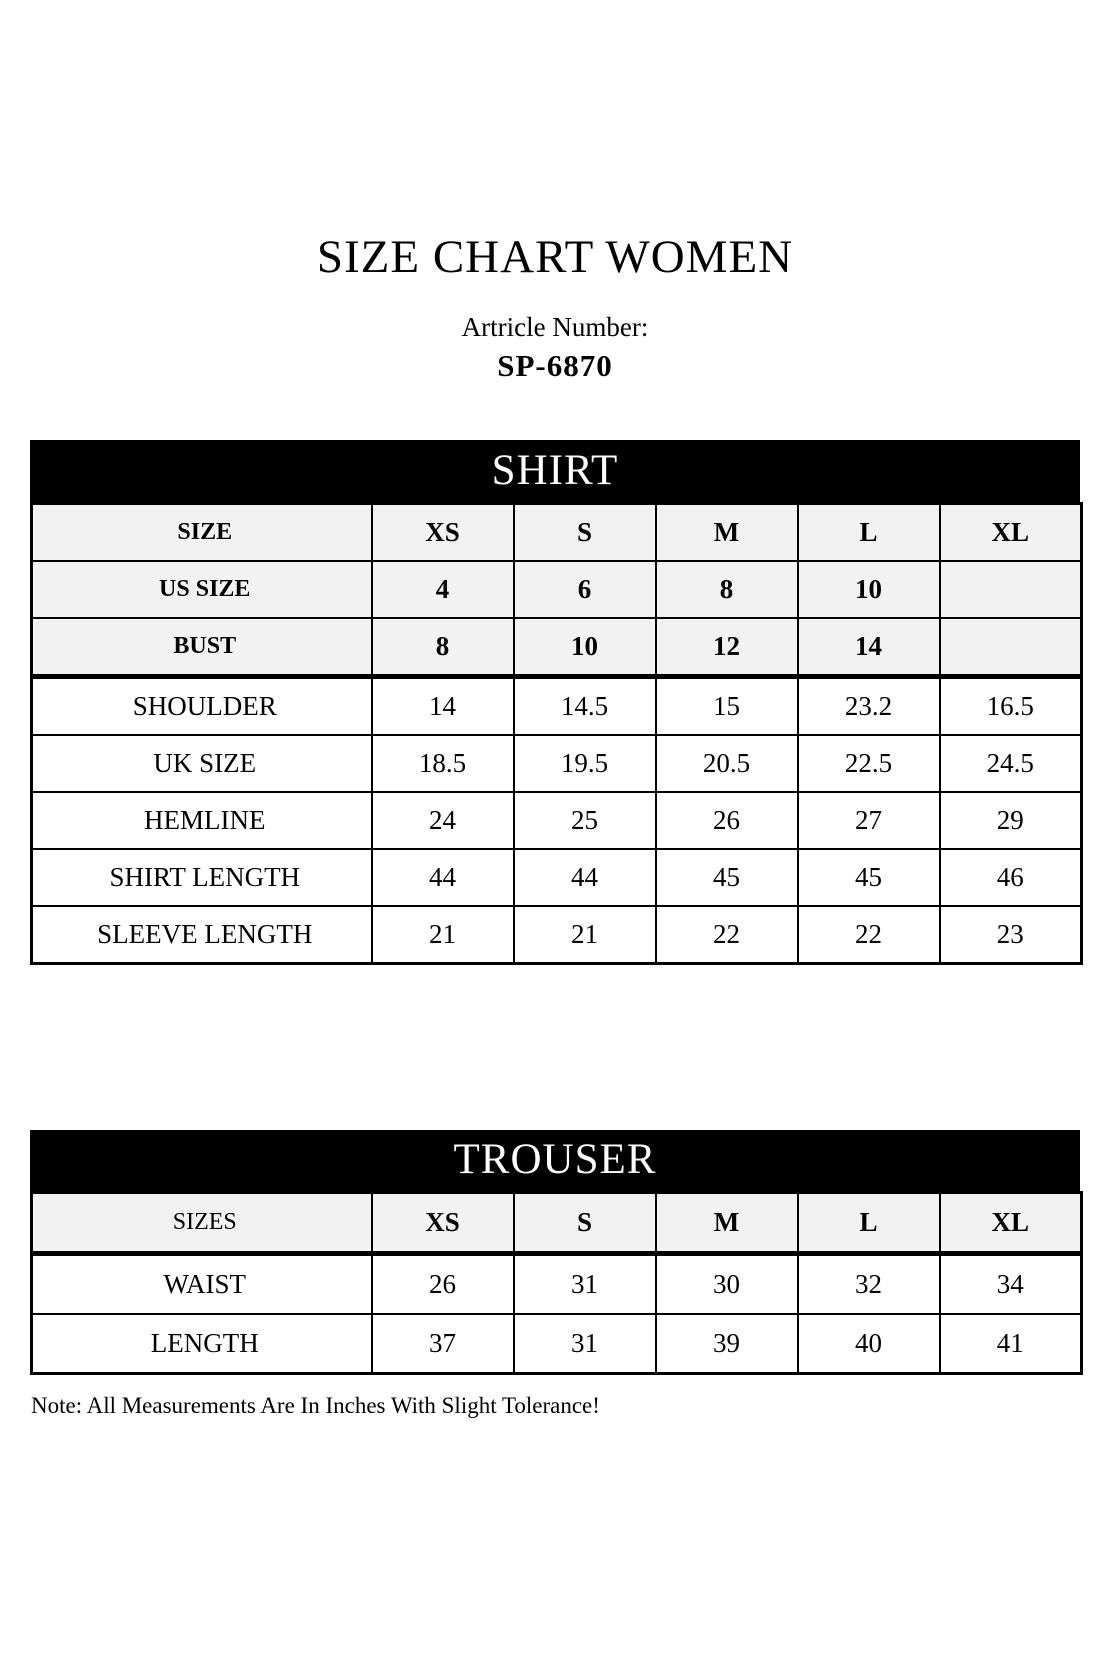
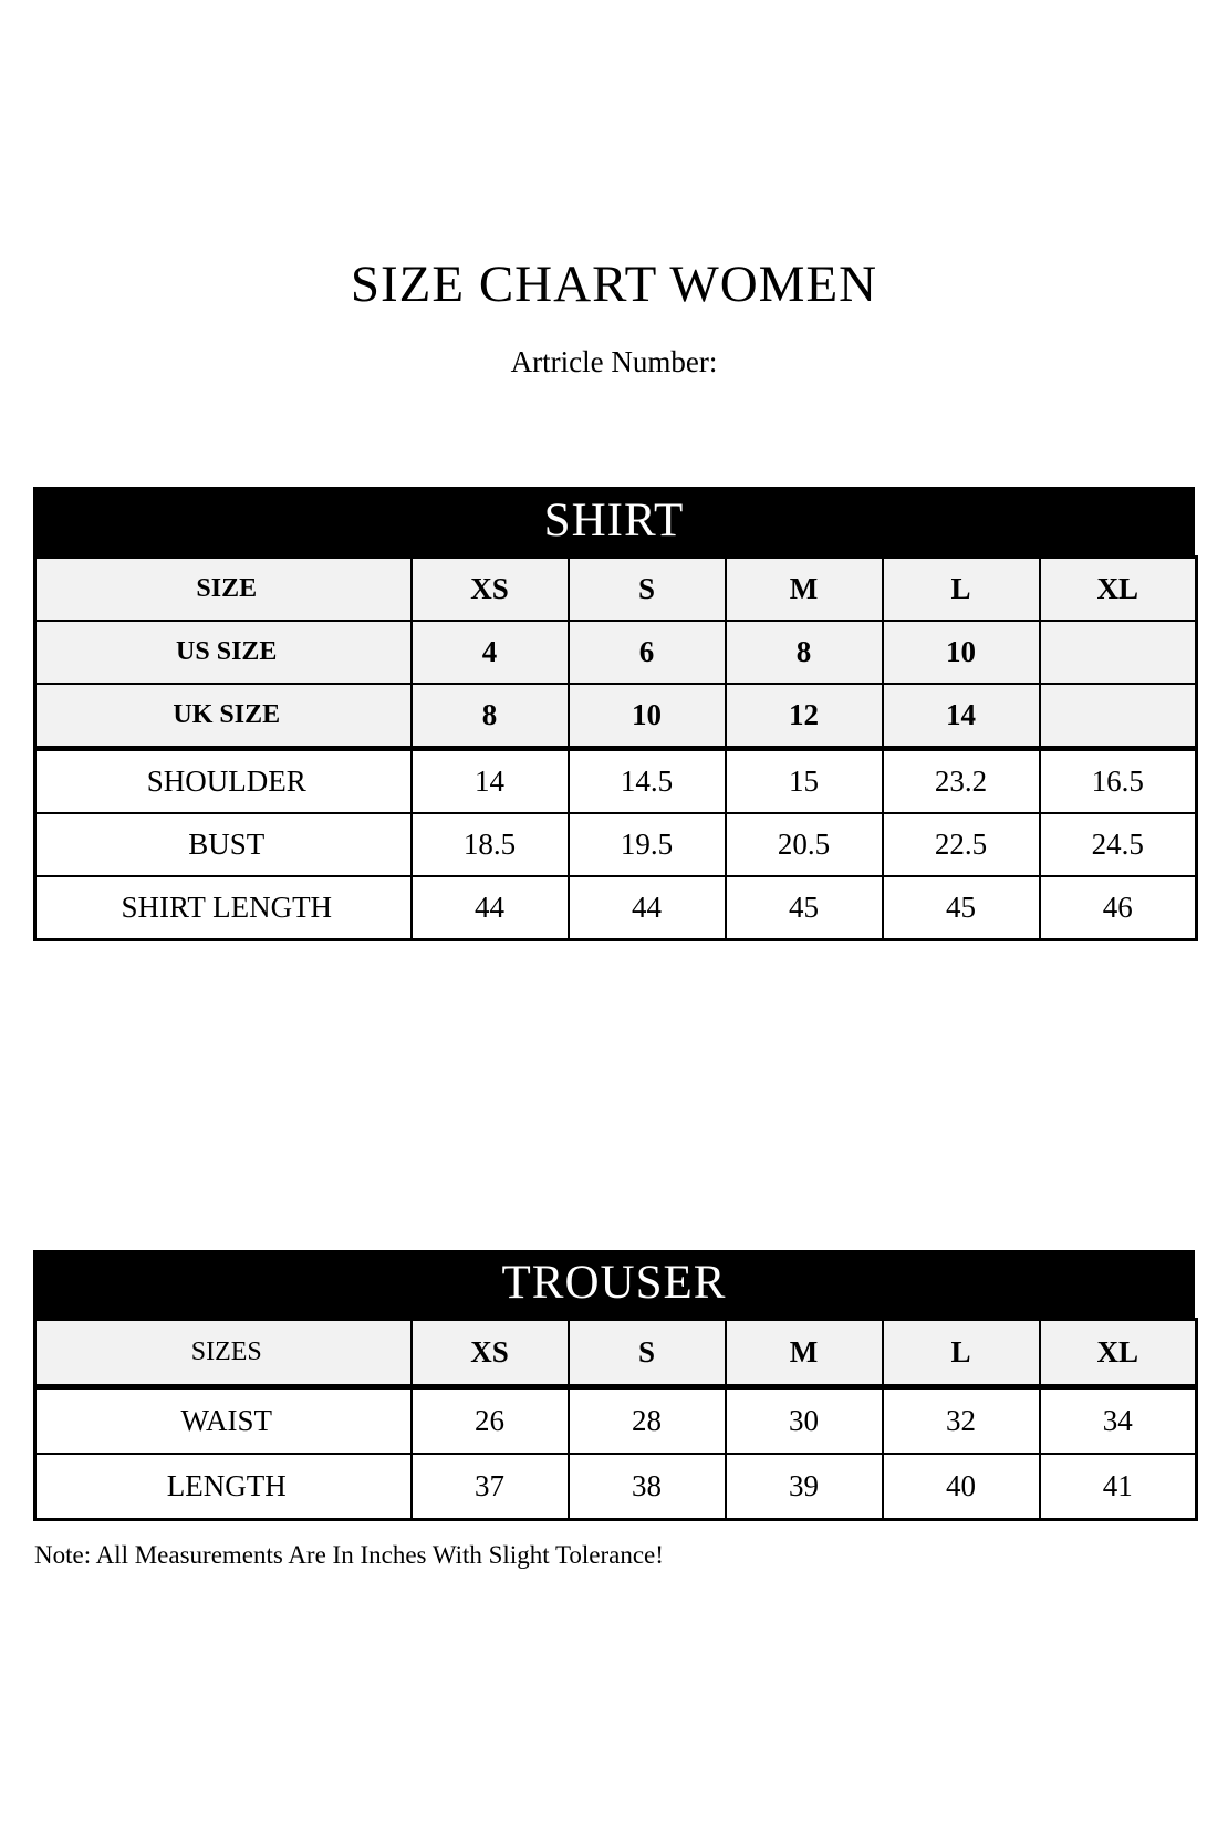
  SIZE CHART WOMEN
  Artricle Number:
- SP-6870
  SHIRT
  SIZE	XS	S	M	L	XL
  US SIZE	4	6	8	10
- BUST	8	10	12	14
+ UK SIZE	8	10	12	14
  SHOULDER	14	14.5	15	23.2	16.5
- UK SIZE	18.5	19.5	20.5	22.5	24.5
+ BUST	18.5	19.5	20.5	22.5	24.5
- HEMLINE	24	25	26	27	29
  SHIRT LENGTH	44	44	45	45	46
- SLEEVE LENGTH	21	21	22	22	23
  TROUSER
  SIZES	XS	S	M	L	XL
- WAIST	26	31	30	32	34
+ WAIST	26	28	30	32	34
- LENGTH	37	31	39	40	41
+ LENGTH	37	38	39	40	41
  Note: All Measurements Are In Inches With Slight Tolerance!
